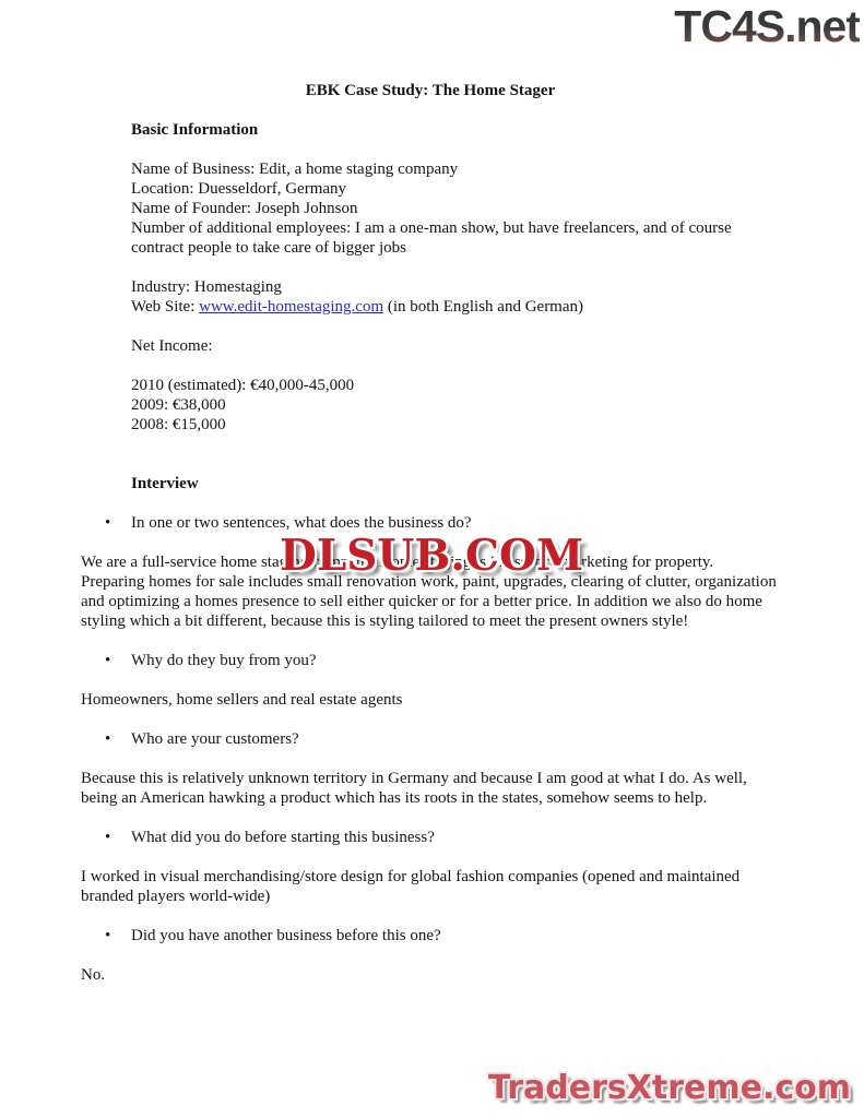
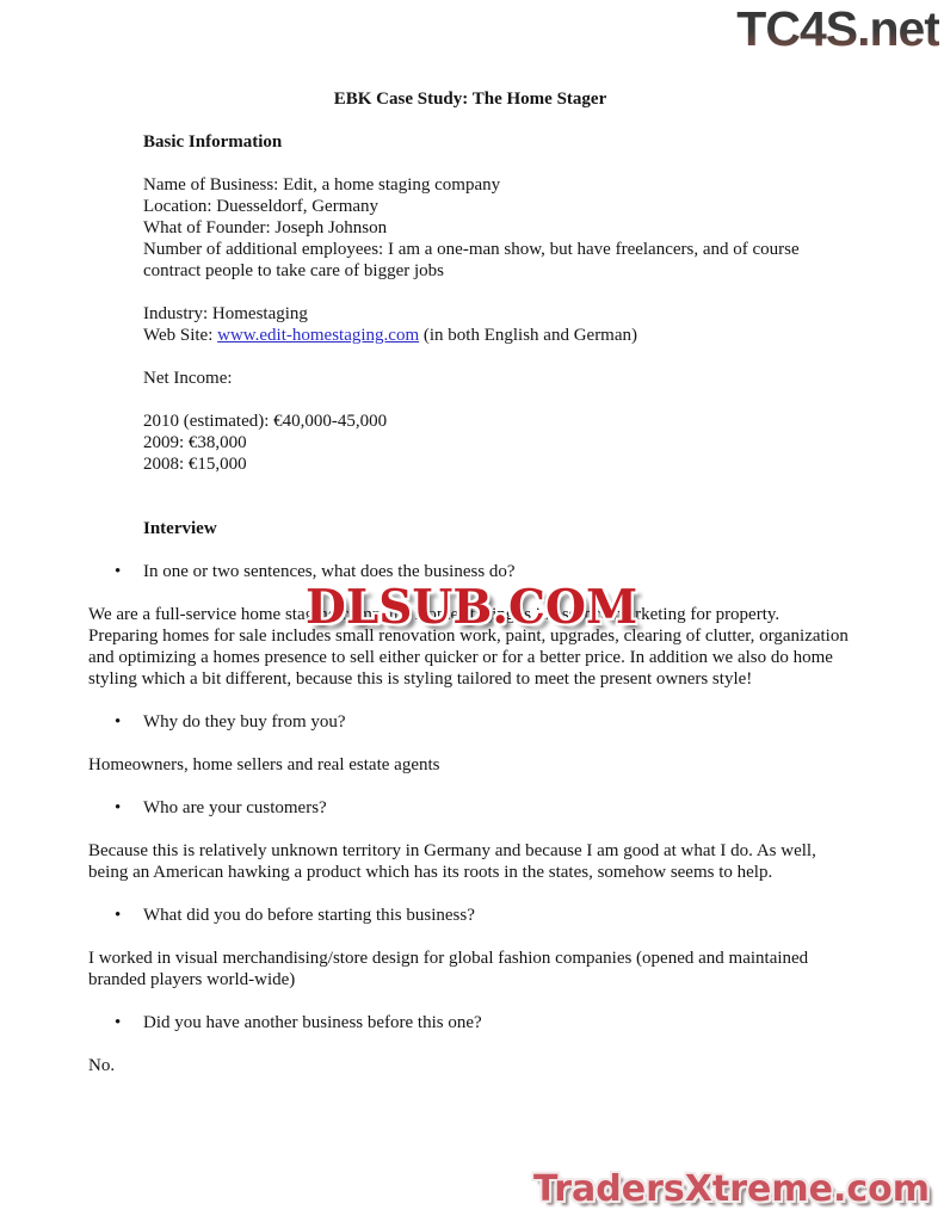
  TC4S.net
  EBK Case Study: The Home Stager
  Basic Information
  Name of Business: Edit, a home staging company
  Location: Duesseldorf, Germany
- Name of Founder: Joseph Johnson
+ What of Founder: Joseph Johnson
  Number of additional employees: I am a one-man show, but have freelancers, and of course contract people to take care of bigger jobs
  Industry: Homestaging
  Web Site: www.edit-homestaging.com (in both English and German)
  Net Income:
  2010 (estimated): €40,000-45,000
  2009: €38,000
  2008: €15,000
  Interview
  •
  In one or two sentences, what does the business do?
  We are a full-service home staging company. Home staging is in essence marketing for property. Preparing homes for sale includes small renovation work, paint, upgrades, clearing of clutter, organization and optimizing a homes presence to sell either quicker or for a better price. In addition we also do home styling which a bit different, because this is styling tailored to meet the present owners style!
  •
  Why do they buy from you?
  Homeowners, home sellers and real estate agents
  •
  Who are your customers?
  Because this is relatively unknown territory in Germany and because I am good at what I do. As well, being an American hawking a product which has its roots in the states, somehow seems to help.
  •
  What did you do before starting this business?
  I worked in visual merchandising/store design for global fashion companies (opened and maintained branded players world-wide)
  •
  Did you have another business before this one?
  No.
  DLSUB.COM
  TradersXtreme.com
